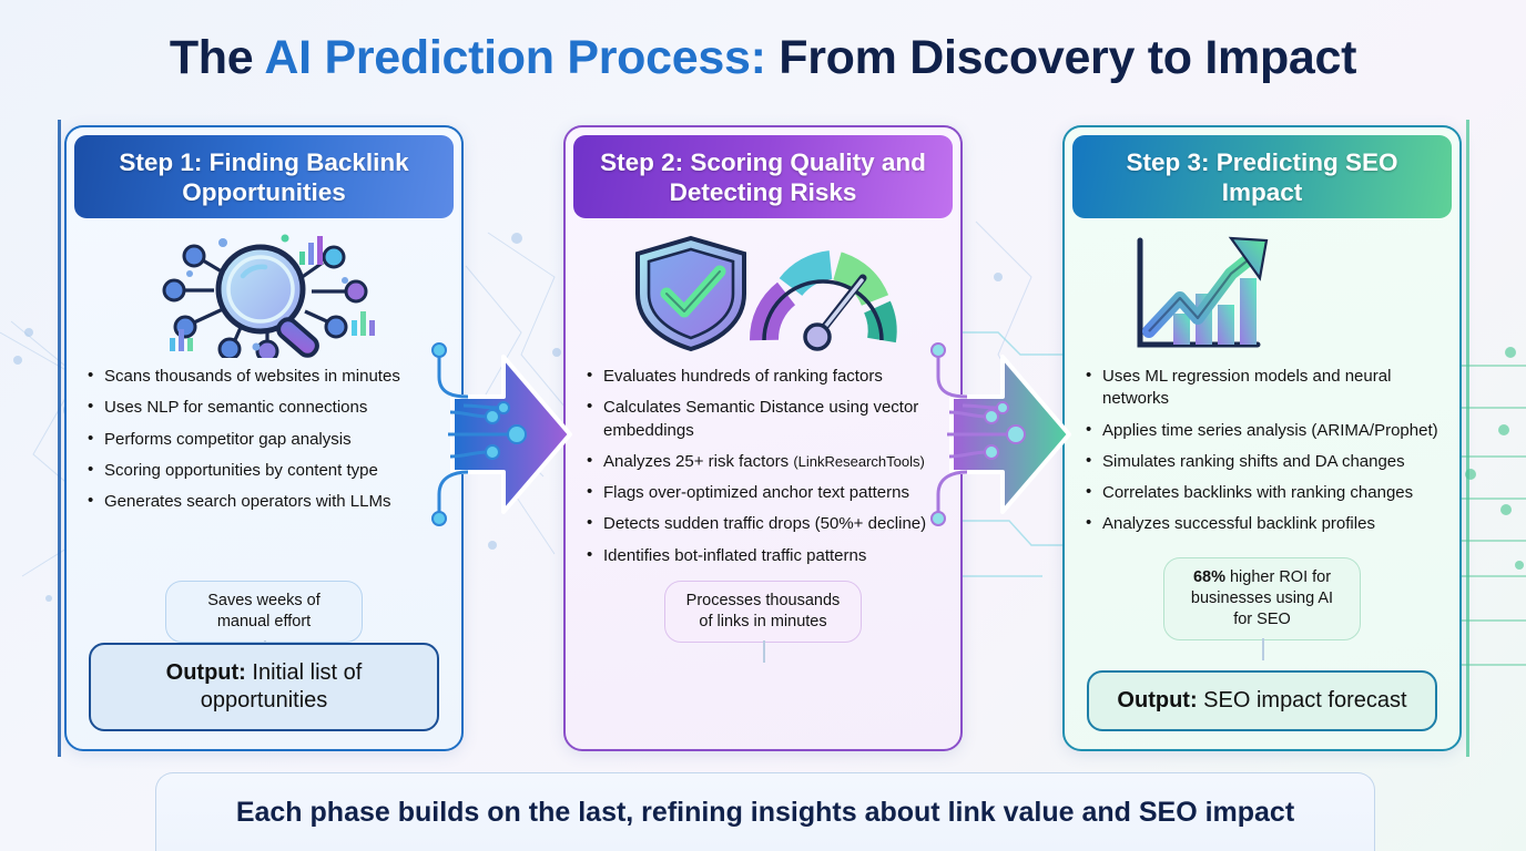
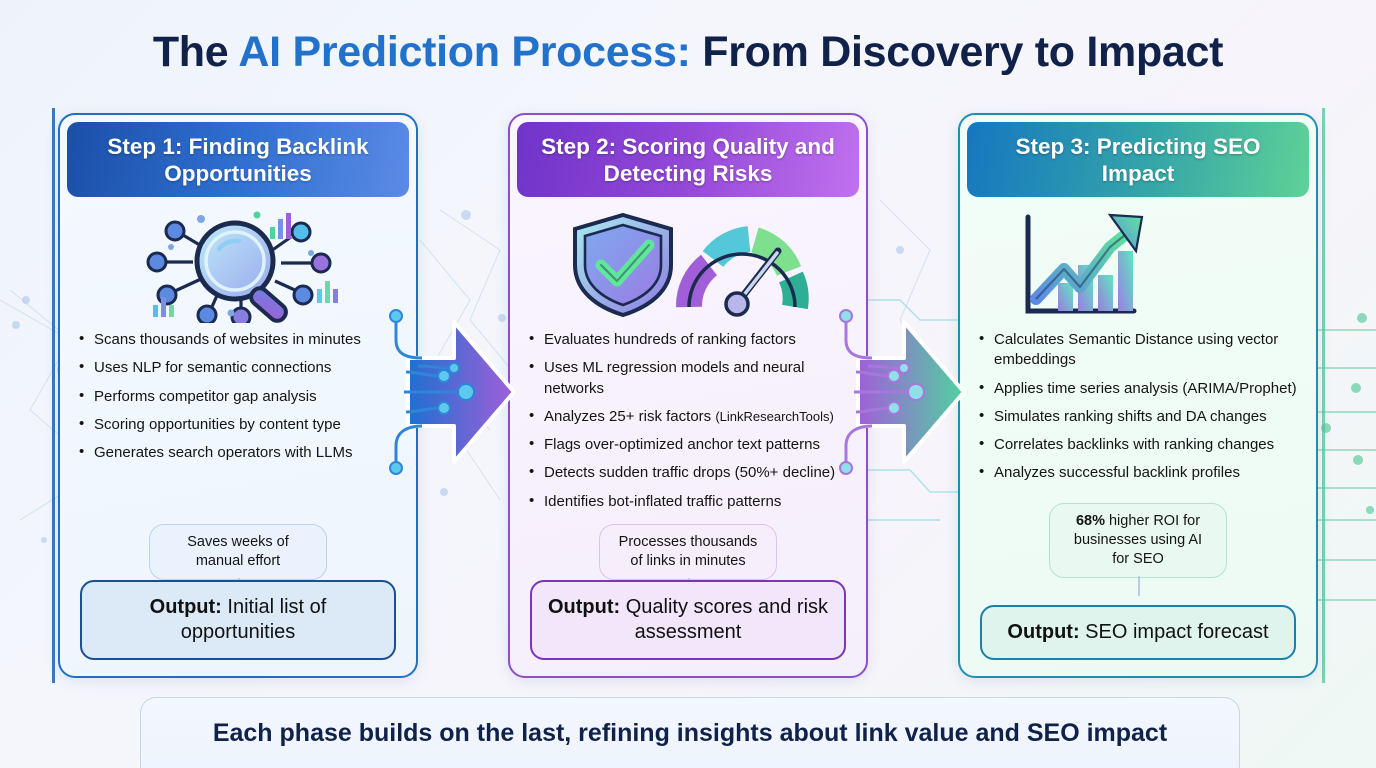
  The AI Prediction Process: From Discovery to Impact
  Step 1: Finding Backlink Opportunities
  Scans thousands of websites in minutes
  Uses NLP for semantic connections
  Performs competitor gap analysis
  Scoring opportunities by content type
  Generates search operators with LLMs
  Saves weeks of manual effort
  Output: Initial list of opportunities
  Step 2: Scoring Quality and Detecting Risks
  Evaluates hundreds of ranking factors
- Calculates Semantic Distance using vector embeddings
+ Uses ML regression models and neural networks
  Analyzes 25+ risk factors (LinkResearchTools)
  Flags over-optimized anchor text patterns
  Detects sudden traffic drops (50%+ decline)
  Identifies bot-inflated traffic patterns
  Processes thousands of links in minutes
+ Output: Quality scores and risk assessment
  Step 3: Predicting SEO Impact
- Uses ML regression models and neural networks
+ Calculates Semantic Distance using vector embeddings
  Applies time series analysis (ARIMA/Prophet)
  Simulates ranking shifts and DA changes
  Correlates backlinks with ranking changes
  Analyzes successful backlink profiles
  68% higher ROI for businesses using AI for SEO
  Output: SEO impact forecast
  Each phase builds on the last, refining insights about link value and SEO impact
